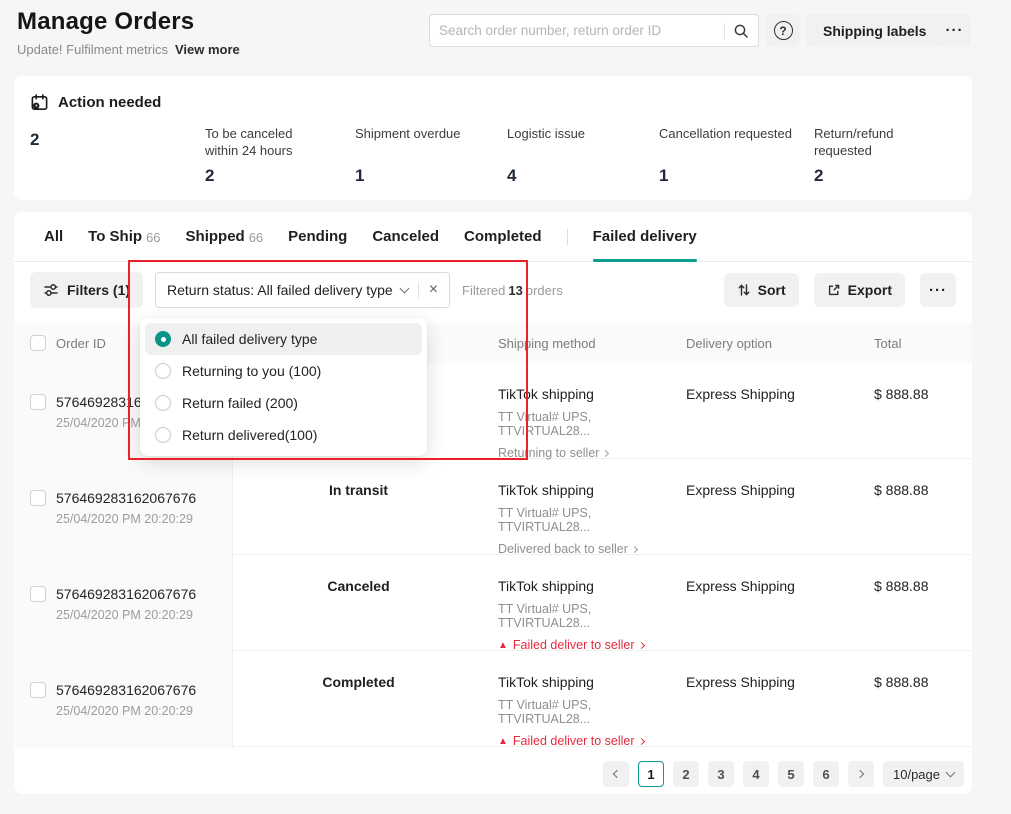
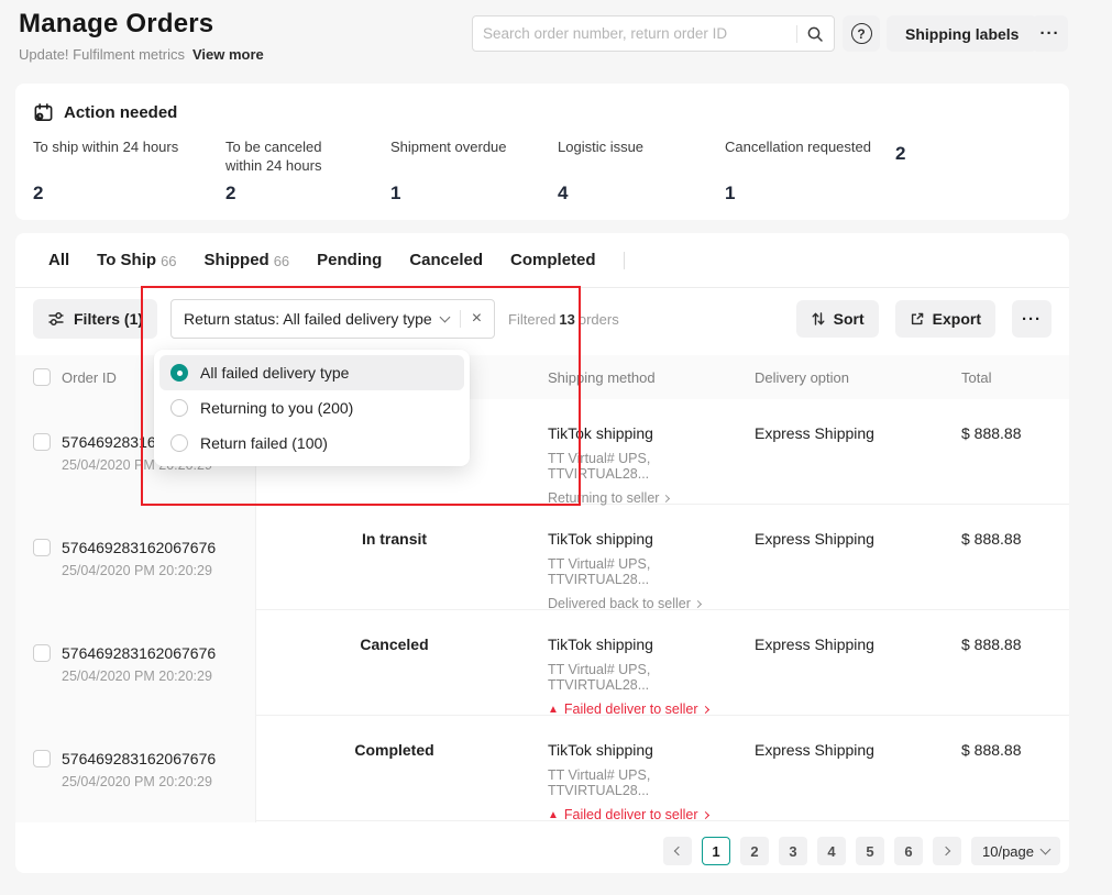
  Manage Orders
  Update! Fulfilment metrics View more
  Search order number, return order ID
  ?
  Shipping labels
  ···
  Action needed
+ To ship within 24 hours
  2
  To be canceled within 24 hours
  2
  Shipment overdue
  1
  Logistic issue
  4
  Cancellation requested
  1
- Return/refund requested
  2
  All
  To Ship
  66
  Shipped
  66
  Pending
  Canceled
  Completed
- Failed delivery
  Filters (1)
  Return status: All failed delivery type
  ×
  Filtered 13 orders
  Sort
  Export
  ···
  Order ID
  Shipping method
  Delivery option
  Total
  TikTok shipping
  TT Virtual# UPS, TTVIRTUAL28...
  Returning to seller
  Express Shipping
  $ 888.88
  576469283162067676
  25/04/2020 PM 20:20:29
  In transit
  TikTok shipping
  TT Virtual# UPS, TTVIRTUAL28...
  Delivered back to seller
  Express Shipping
  $ 888.88
  576469283162067676
  25/04/2020 PM 20:20:29
  Canceled
  TikTok shipping
  TT Virtual# UPS, TTVIRTUAL28...
  ▲
  Failed deliver to seller
  Express Shipping
  $ 888.88
  576469283162067676
  25/04/2020 PM 20:20:29
  Completed
  TikTok shipping
  TT Virtual# UPS, TTVIRTUAL28...
  ▲
  Failed deliver to seller
  Express Shipping
  $ 888.88
  1
  2
  3
  4
  5
  6
  10/page
  All failed delivery type
- Returning to you (100)
+ Returning to you (200)
- Return failed (200)
+ Return failed (100)
- Return delivered(100)
